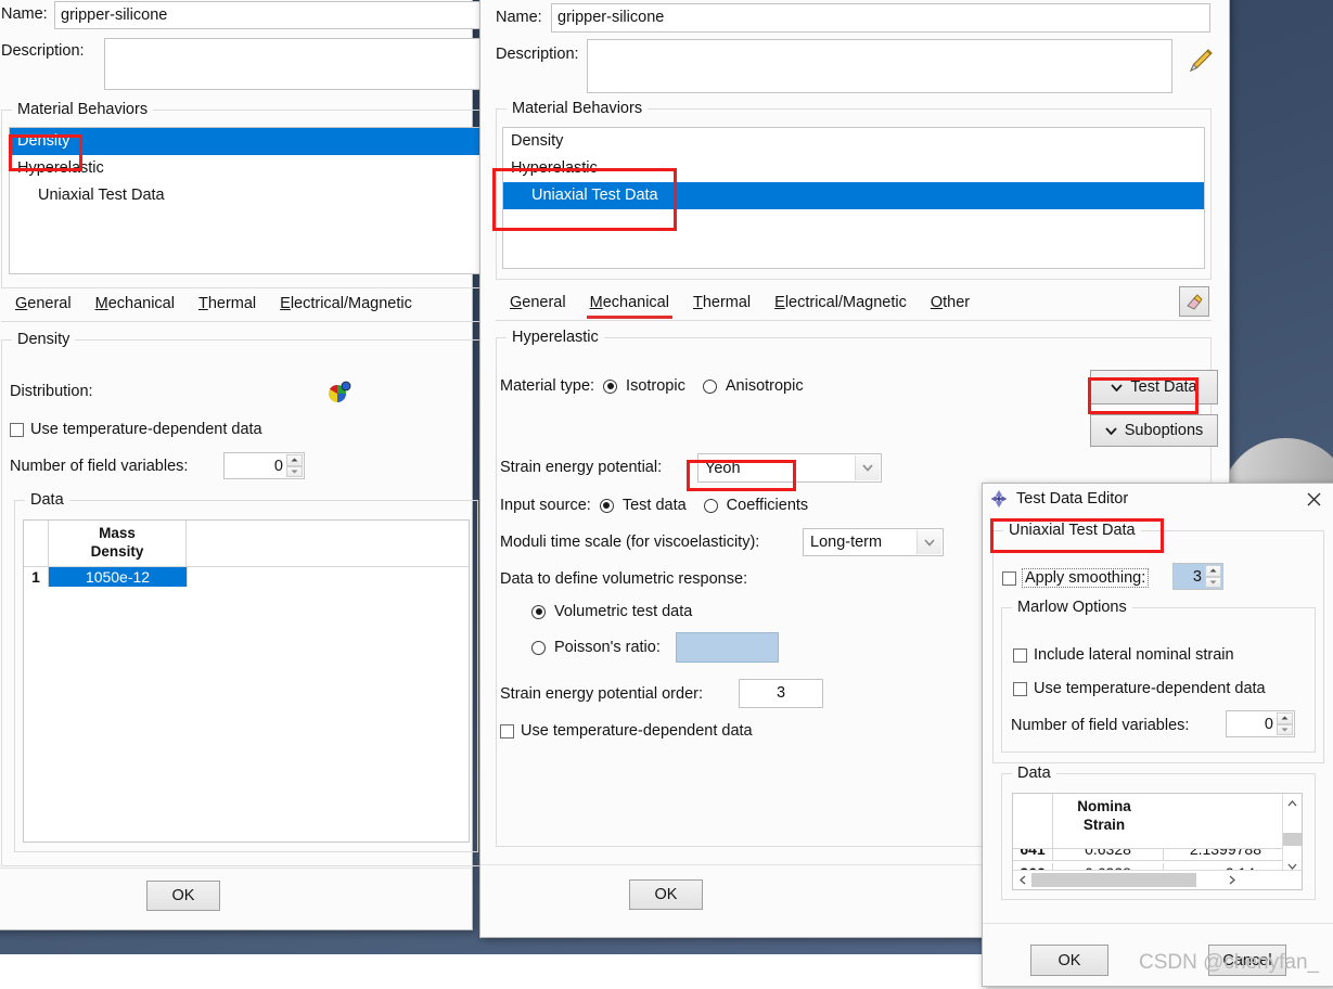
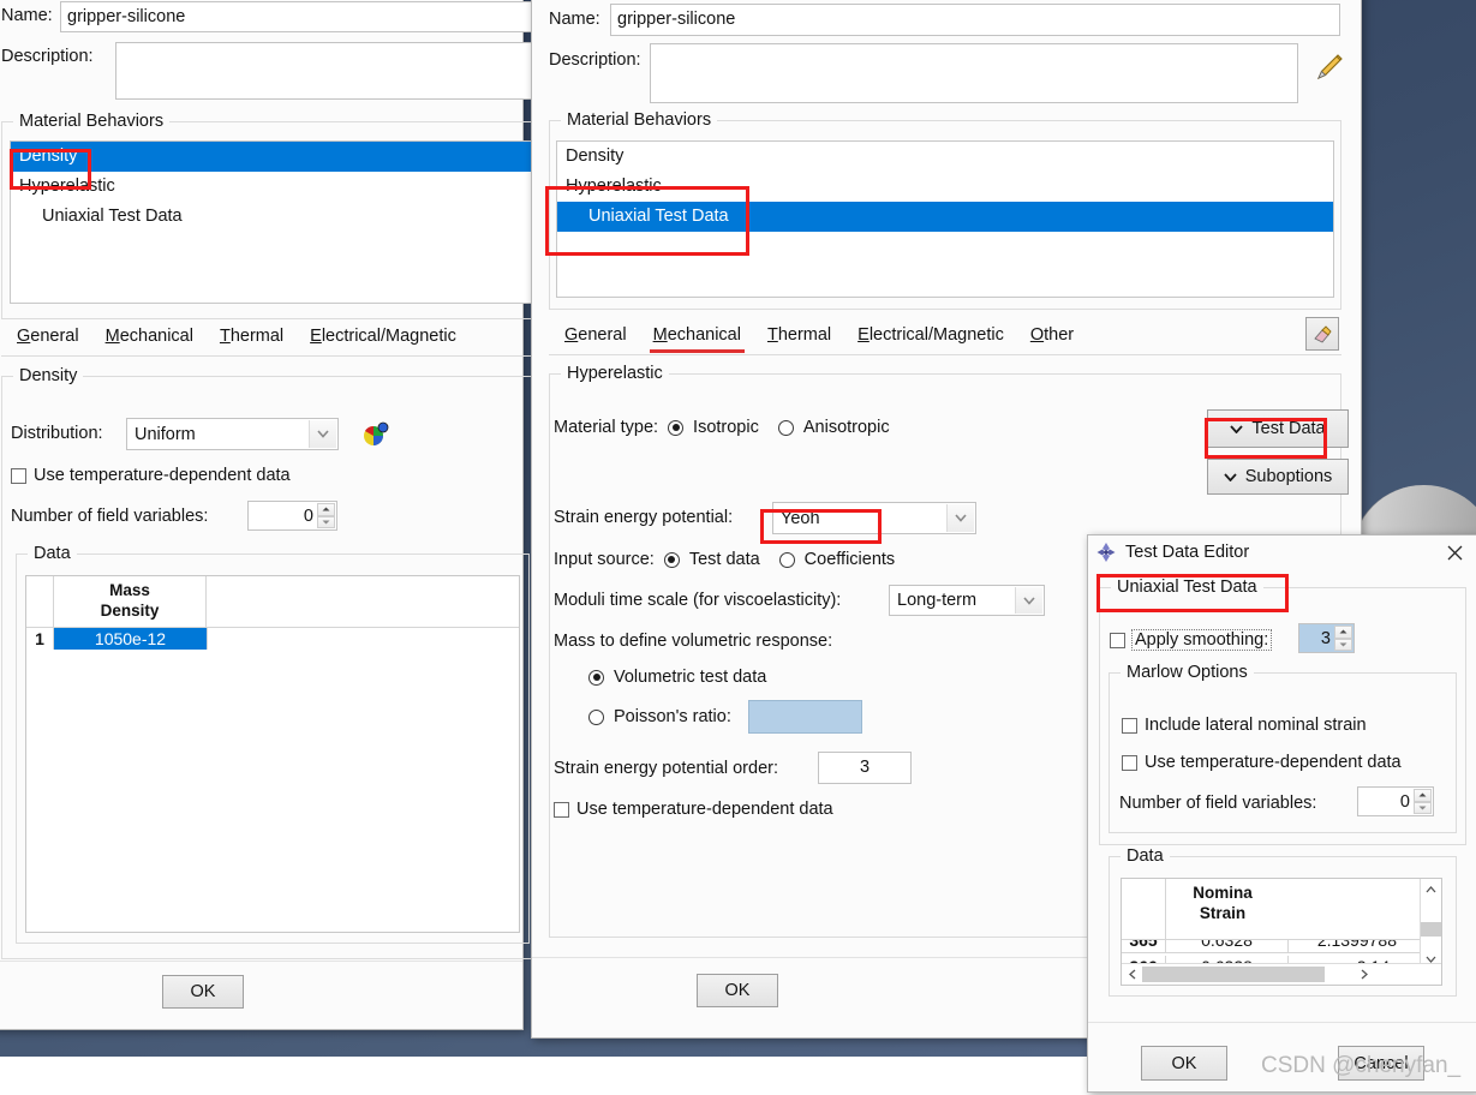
  Name:
  gripper-silicone
  Description:
  Material Behaviors
  Density
  Hyperelastic
  Uniaxial Test Data
  General
  Mechanical
  Thermal
  Electrical/Magnetic
  Density
  Distribution:
+ Uniform
  Use temperature-dependent data
  Number of field variables:
  0
  Data
  Mass
  Density
  1
  1050e-12
  OK
  Name:
  gripper-silicone
  Description:
  Material Behaviors
  Density
  Hyperelastic
  Uniaxial Test Data
  General
  Mechanical
  Thermal
  Electrical/Magnetic
  Other
  Hyperelastic
  Material type:
  Isotropic
  Anisotropic
  Test Data
  Suboptions
  Strain energy potential:
  Yeoh
  Input source:
  Test data
  Coefficients
  Moduli time scale (for viscoelasticity):
  Long-term
- Data to define volumetric response:
+ Mass to define volumetric response:
  Volumetric test data
  Poisson's ratio:
  Strain energy potential order:
  3
  Use temperature-dependent data
  OK
  Test Data Editor
  Uniaxial Test Data
  Apply smoothing:
  3
  Marlow Options
  Include lateral nominal strain
  Use temperature-dependent data
  Number of field variables:
  0
  Data
  Nomina
  Strain
- 641
+ 365
  0.6328
  2.1399788
  OK
  Cancel
  CSDN @chenyfan_
